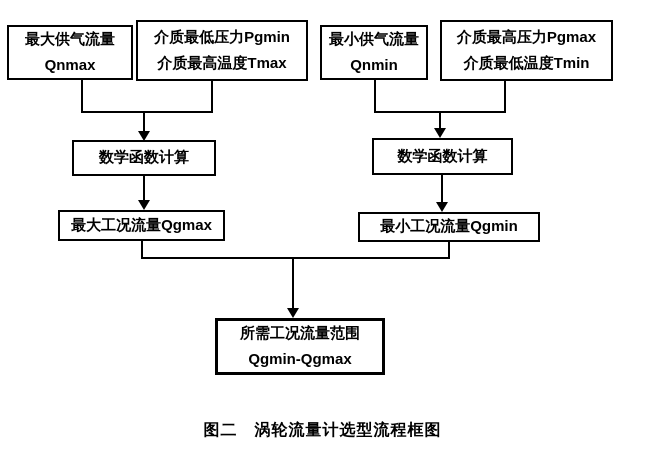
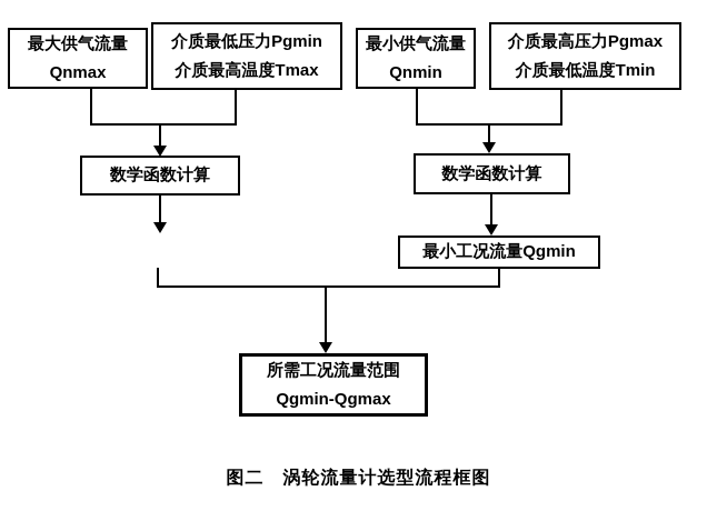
  最大供气流量
  Qnmax
  介质最低压力Pgmin
  介质最高温度Tmax
  最小供气流量
  Qnmin
  介质最高压力Pgmax
  介质最低温度Tmin
  数学函数计算
  数学函数计算
- 最大工况流量Qgmax
  最小工况流量Qgmin
  所需工况流量范围
  Qgmin-Qgmax
  图二 涡轮流量计选型流程框图
